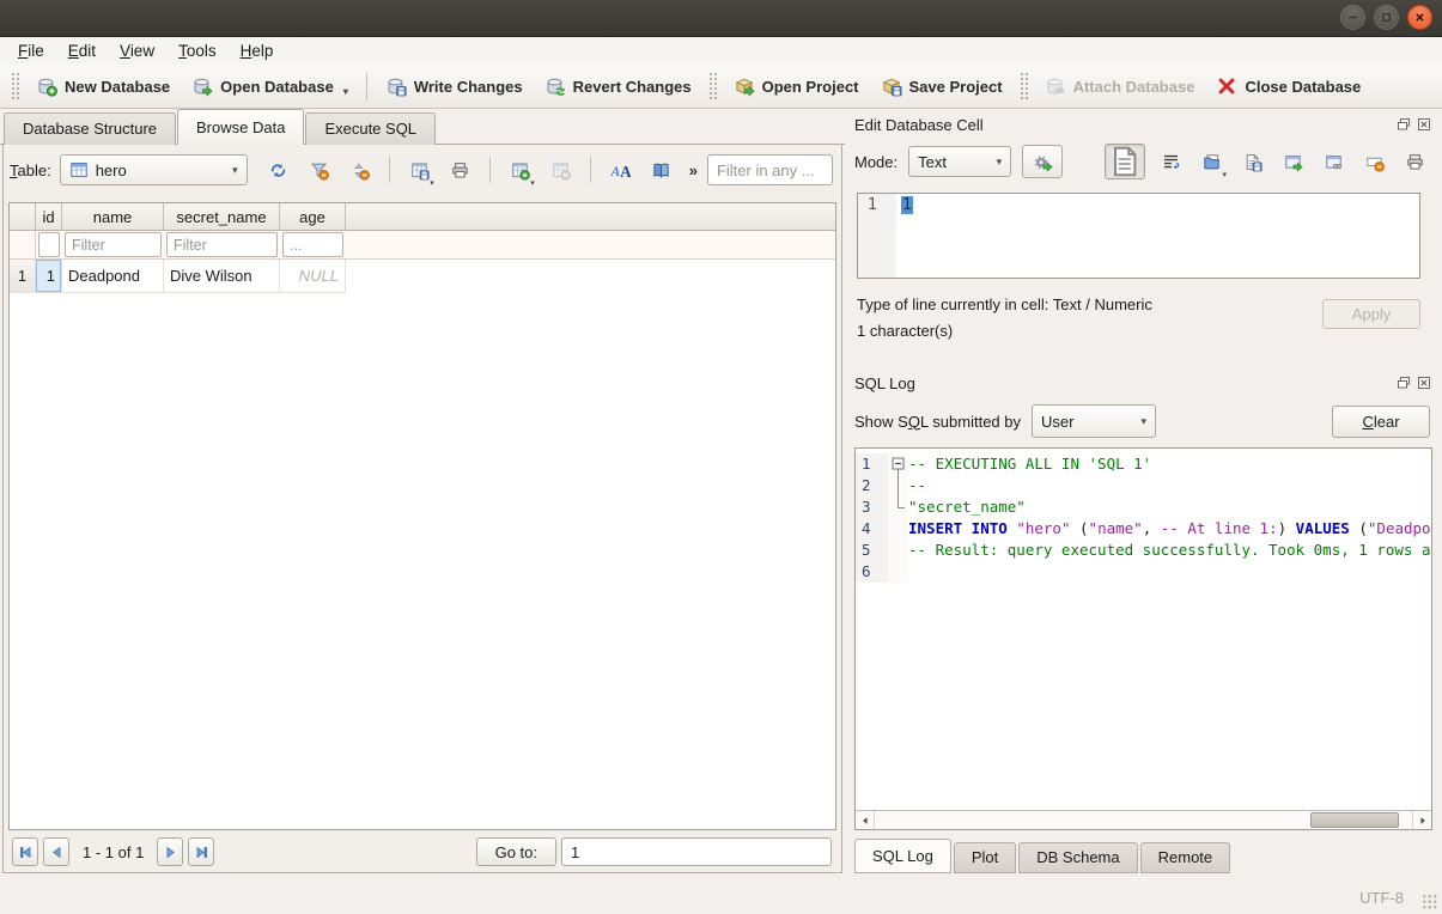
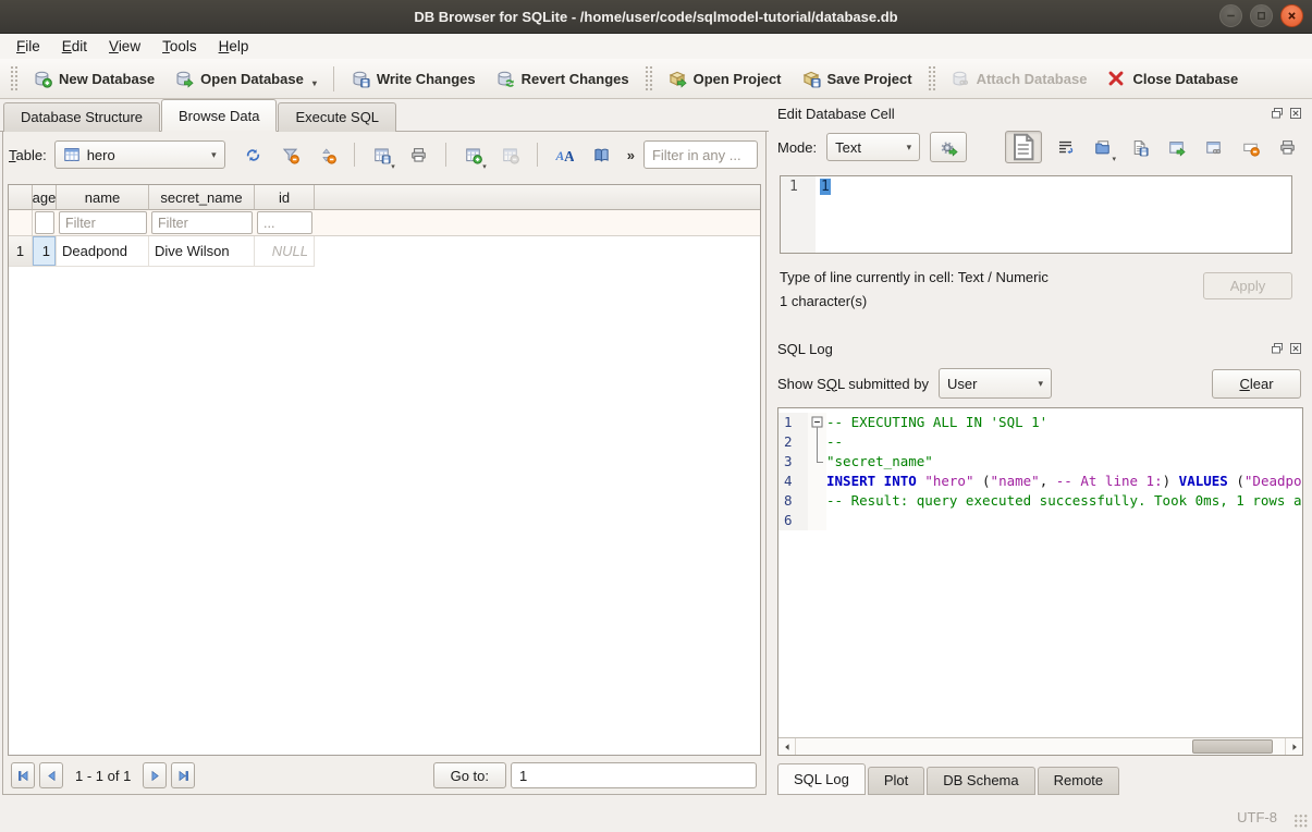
+ DB Browser for SQLite - /home/user/code/sqlmodel-tutorial/database.db
  File
  Edit
  View
  Tools
  Help
  New Database
  Open Database
  ▾
  Write Changes
  Revert Changes
  Open Project
  Save Project
  Attach Database
  Close Database
  Database Structure
  Browse Data
  Execute SQL
  Table:
  hero
  ▾
  A
  A
  »
  Filter in any ...
- id
+ age
  name
  secret_name
- age
+ id
  Filter
  Filter
  ...
  1
  1
  Deadpond
  Dive Wilson
  NULL
  1 - 1 of 1
  Go to:
  1
  Edit Database Cell
  Mode:
  Text
  ▾
  1
  1
  Type of line currently in cell: Text / Numeric
  1 character(s)
  Apply
  SQL Log
  Show SQL submitted by
  User
  ▾
  Clear
  1
  -- EXECUTING ALL IN 'SQL 1'
  2
  --
  3
  "secret_name"
  4
  INSERT INTO "hero" ("name", -- At line 1:) VALUES ("Deadpo
- 5
+ 8
  -- Result: query executed successfully. Took 0ms, 1 rows a
  6
  SQL Log
  Plot
  DB Schema
  Remote
  UTF-8
